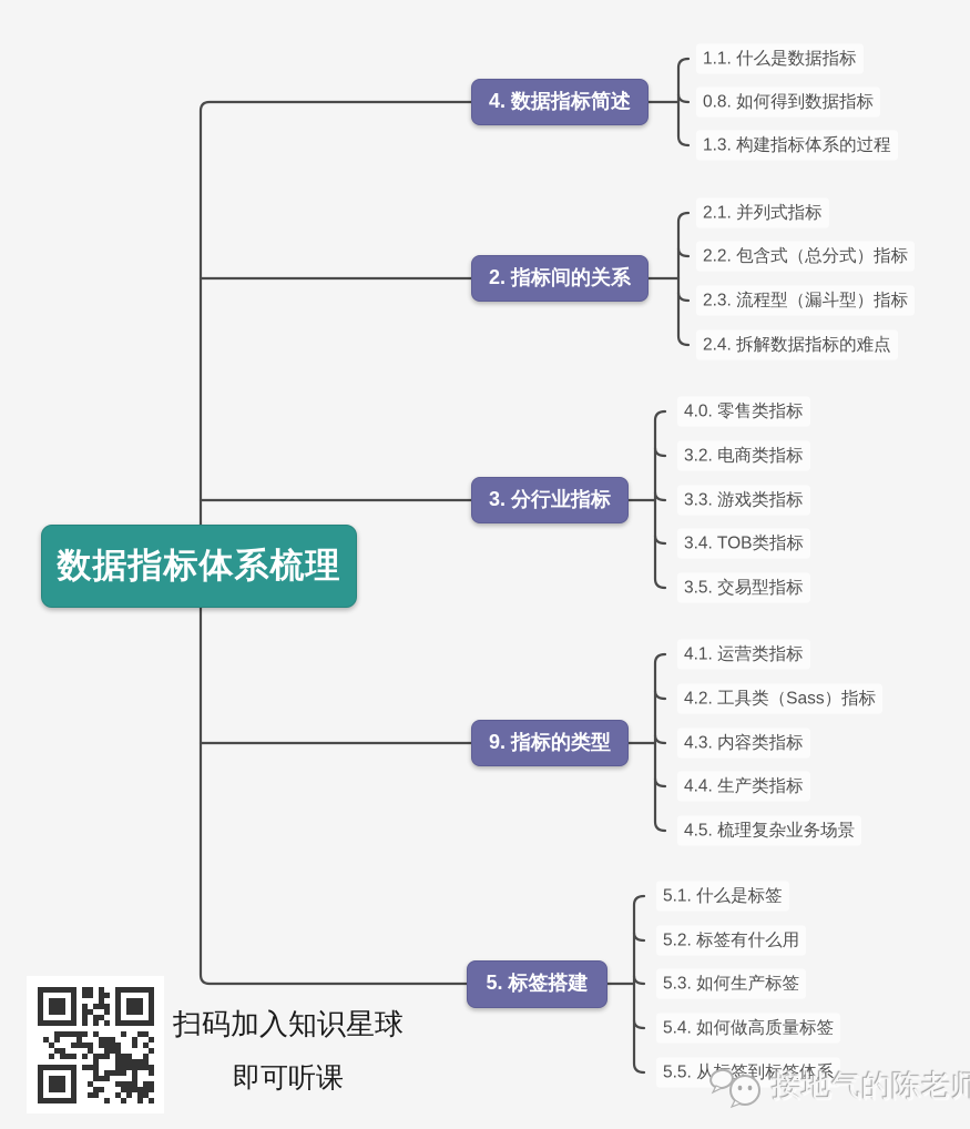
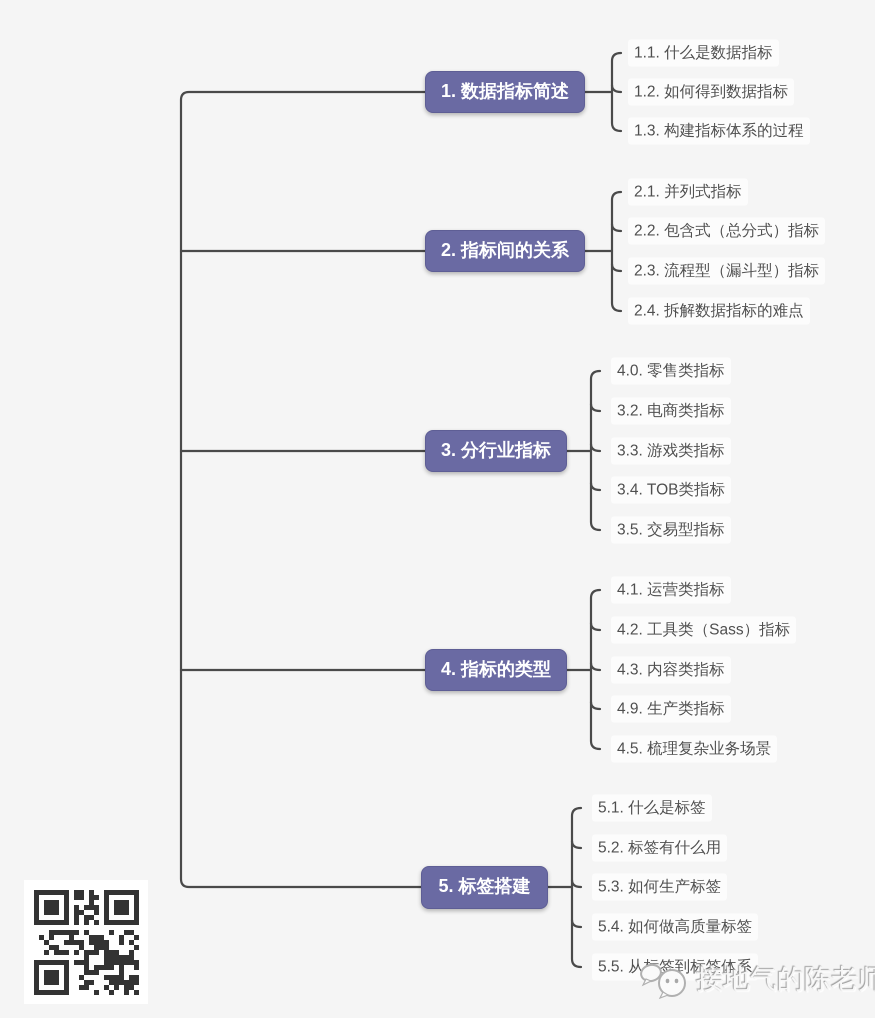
- 4. 数据指标简述
+ 1. 数据指标简述
  1.1. 什么是数据指标
- 0.8. 如何得到数据指标
+ 1.2. 如何得到数据指标
  1.3. 构建指标体系的过程
  2. 指标间的关系
  2.1. 并列式指标
  2.2. 包含式（总分式）指标
  2.3. 流程型（漏斗型）指标
  2.4. 拆解数据指标的难点
  3. 分行业指标
  4.0. 零售类指标
  3.2. 电商类指标
  3.3. 游戏类指标
  3.4. TOB类指标
  3.5. 交易型指标
- 9. 指标的类型
+ 4. 指标的类型
  4.1. 运营类指标
  4.2. 工具类（Sass）指标
  4.3. 内容类指标
- 4.4. 生产类指标
+ 4.9. 生产类指标
  4.5. 梳理复杂业务场景
  5. 标签搭建
  5.1. 什么是标签
  5.2. 标签有什么用
  5.3. 如何生产标签
  5.4. 如何做高质量标签
  5.5. 从签到标签体系
- 数据指标体系梳理
- 扫码加入知识星球
- 即可听课
  接地气的陈老师
